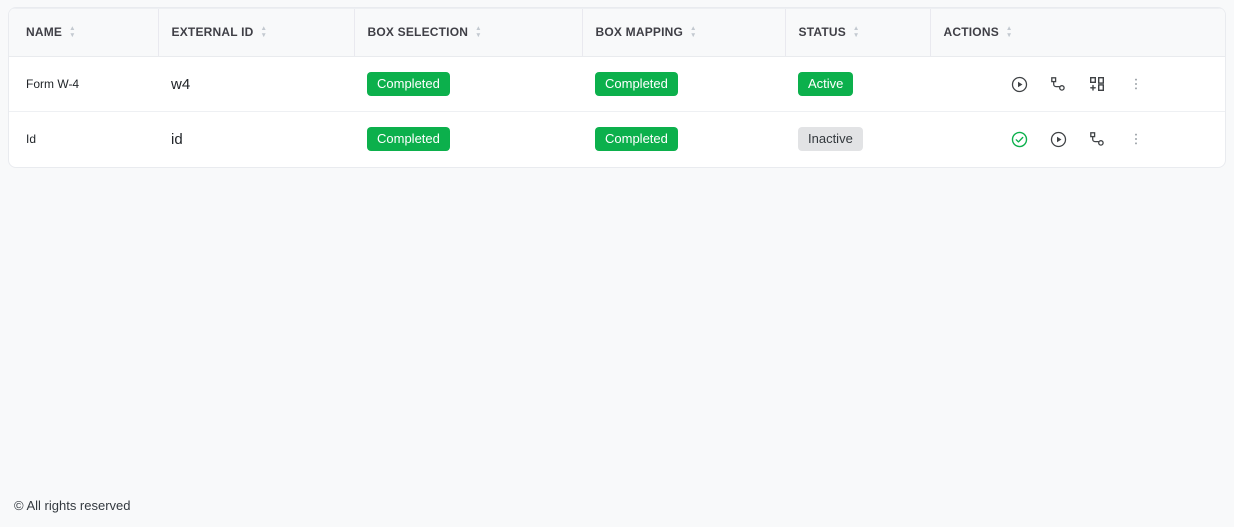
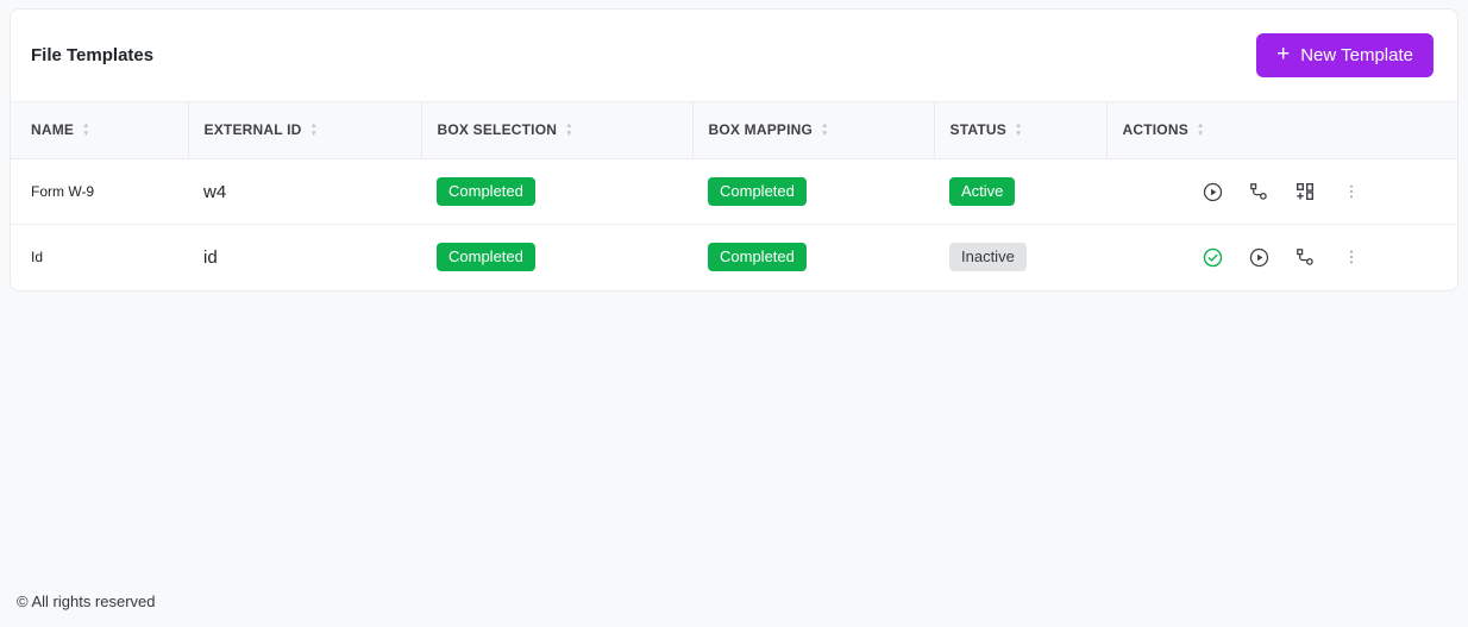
+ File Templates
+ +
+ New Template
  NAME	EXTERNAL ID	BOX SELECTION	BOX MAPPING	STATUS	ACTIONS
- Form W-4	w4	Completed	Completed	Active
+ Form W-9	w4	Completed	Completed	Active
  Id	id	Completed	Completed	Inactive
  © All rights reserved
